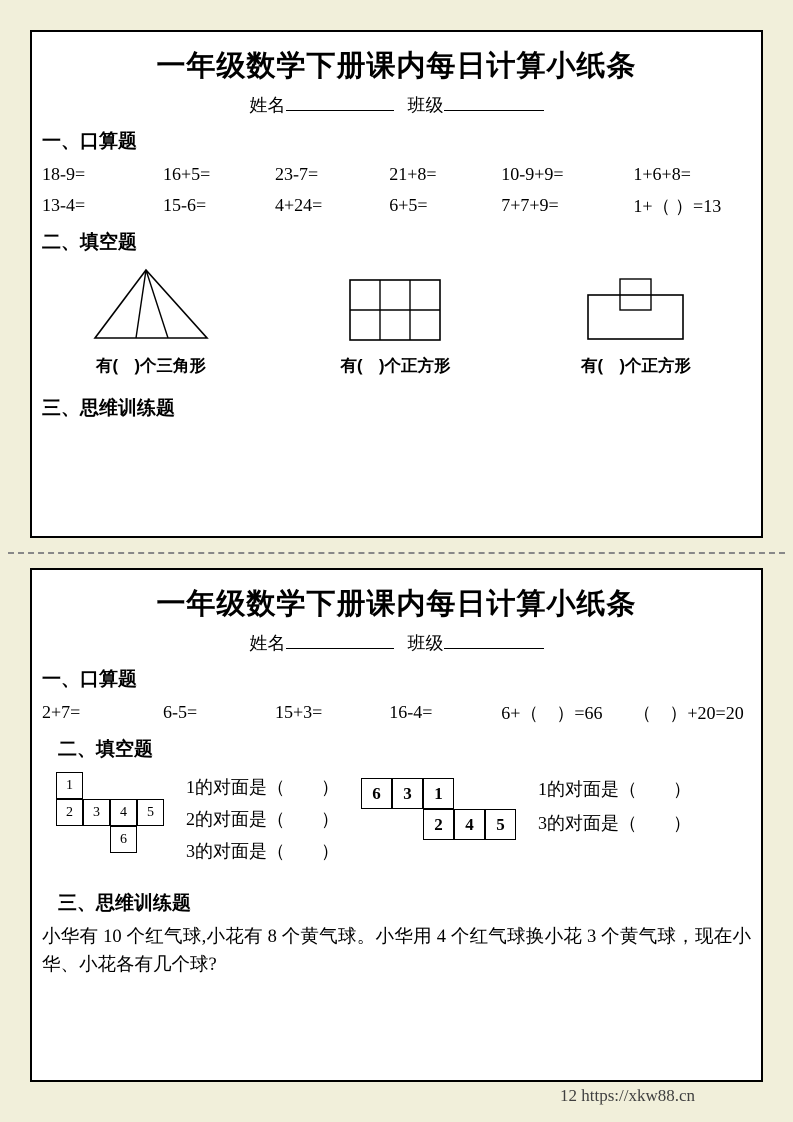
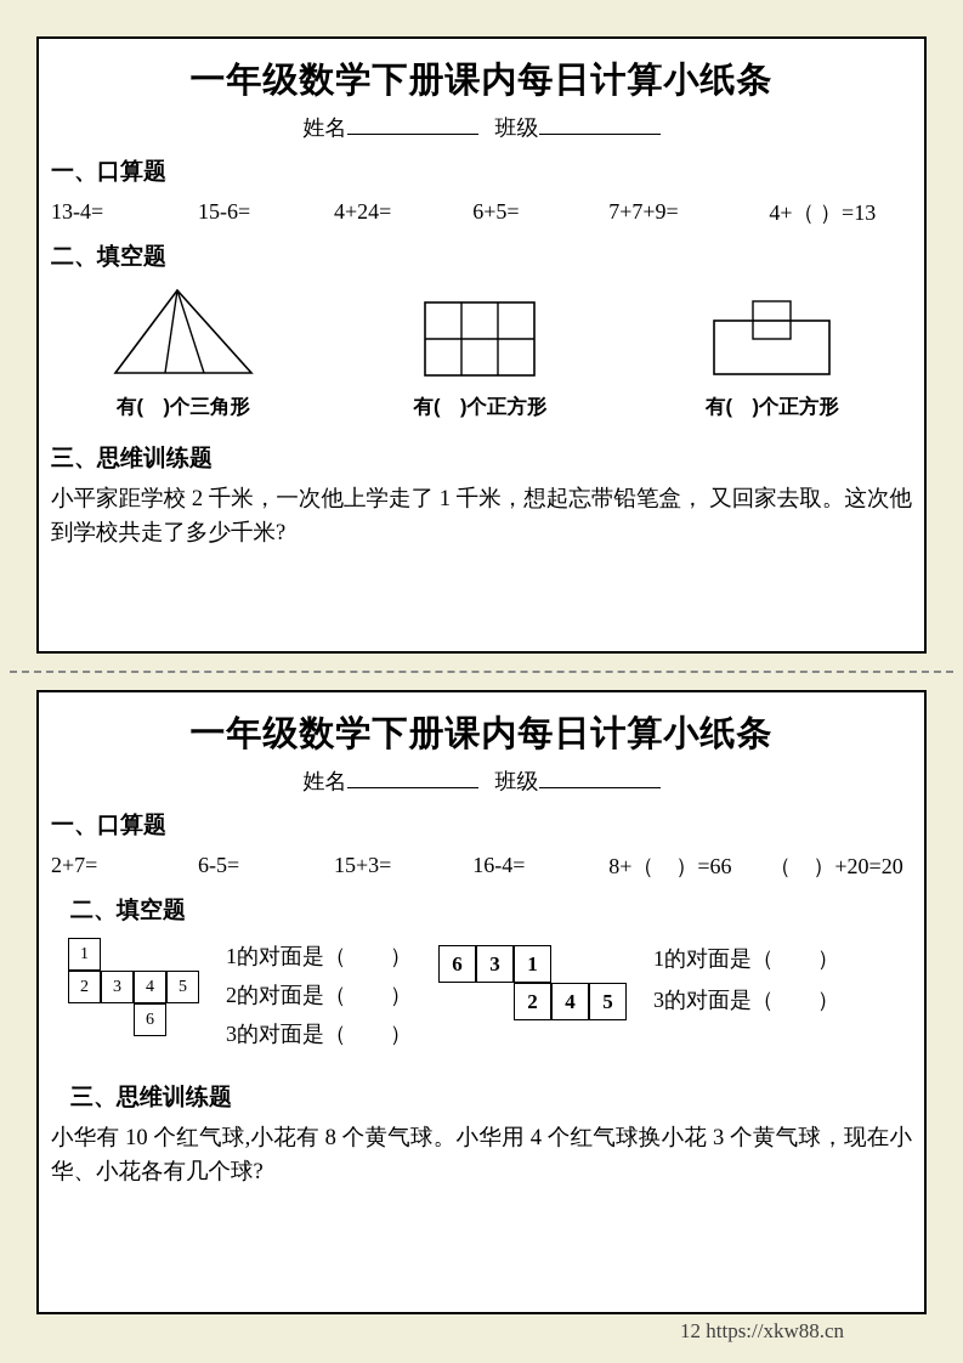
  一年级数学下册课内每日计算小纸条
  姓名 班级
  一、口算题
- 18-9=
- 16+5=
- 23-7=
- 21+8=
- 10-9+9=
- 1+6+8=
  13-4=
  15-6=
  4+24=
  6+5=
  7+7+9=
- 1+（ ）=13
+ 4+（ ）=13
  二、填空题
  有( )个三角形
  有( )个正方形
  有( )个正方形
  三、思维训练题
+ 小平家距学校 2 千米，一次他上学走了 1 千米，想起忘带铅笔盒， 又回家去取。这次他到学校共走了多少千米?
  一年级数学下册课内每日计算小纸条
  姓名 班级
  一、口算题
  2+7=
  6-5=
  15+3=
  16-4=
- 6+（ ）=66
+ 8+（ ）=66
  （ ）+20=20
  二、填空题
  1
  2
  3
  4
  5
  6
  1的对面是（ ）
  2的对面是（ ）
  3的对面是（ ）
  6
  3
  1
  2
  4
  5
  1的对面是（ ）
  3的对面是（ ）
  三、思维训练题
  小华有 10 个红气球,小花有 8 个黄气球。小华用 4 个红气球换小花 3 个黄气球，现在小华、小花各有几个球?
  12 https://xkw88.cn
